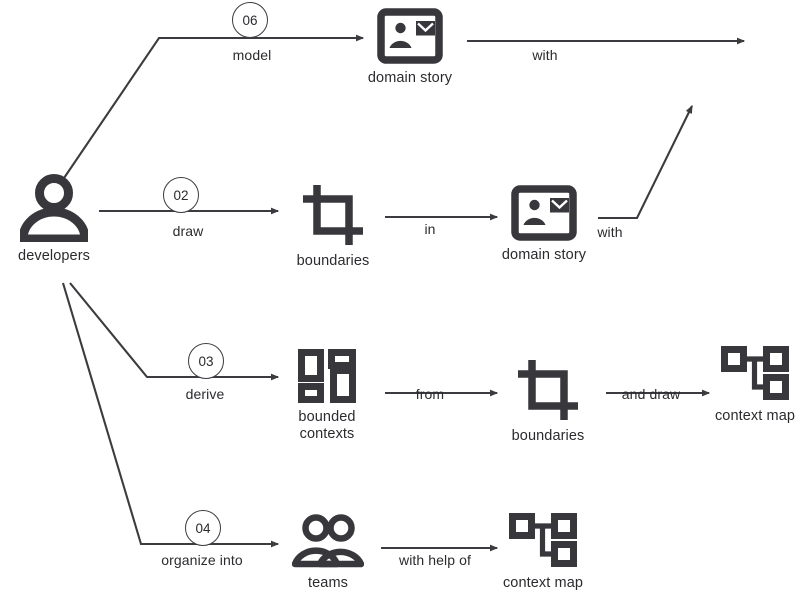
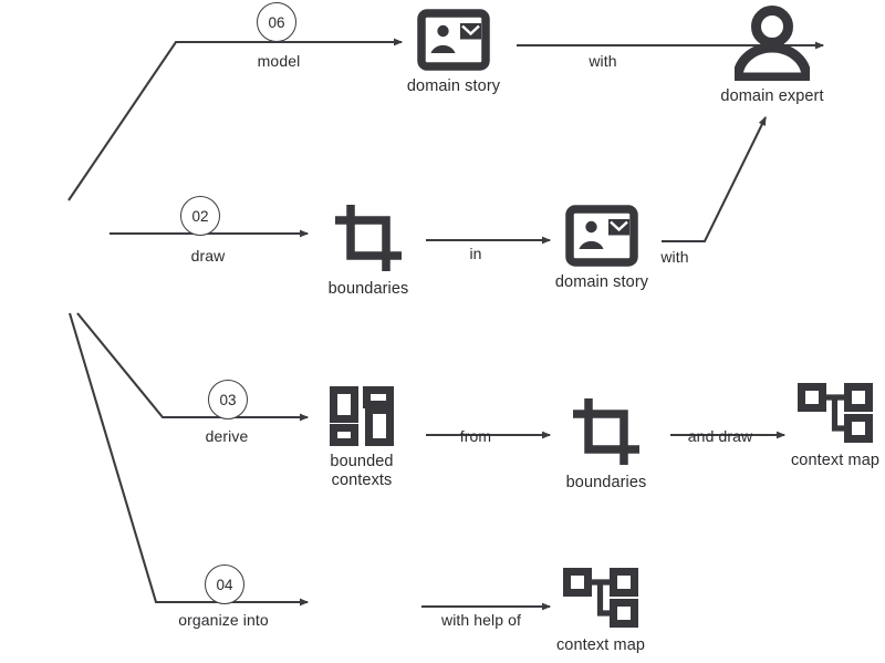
  06
  02
  03
  04
  model
  with
  draw
  in
  with
  derive
  from
  and draw
  organize into
  with help of
- developers
  domain story
+ domain expert
  boundaries
  domain story
  bounded
  contexts
  boundaries
  context map
- teams
  context map
